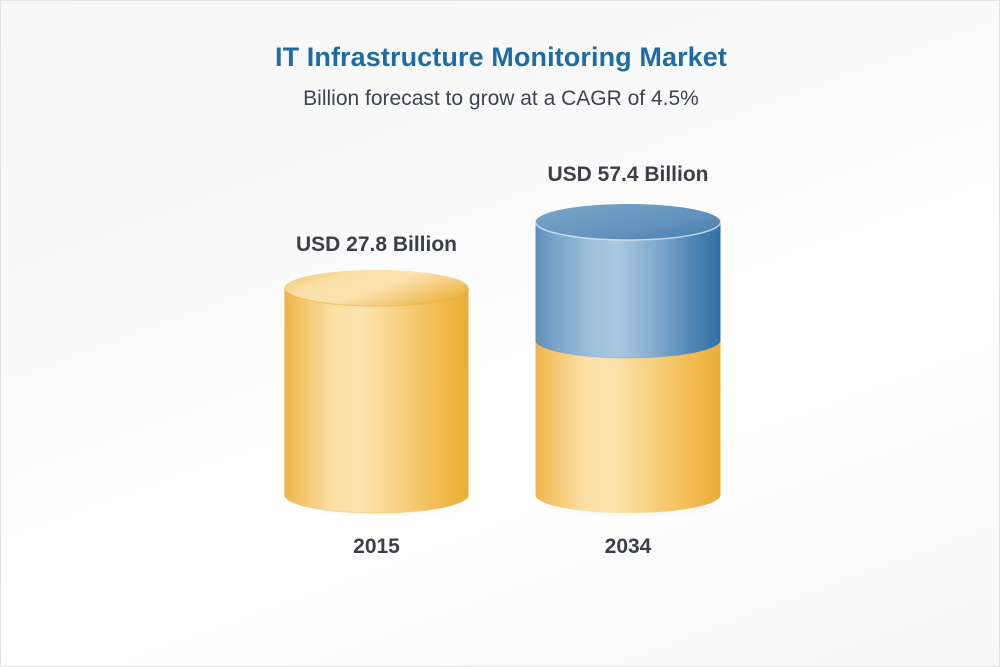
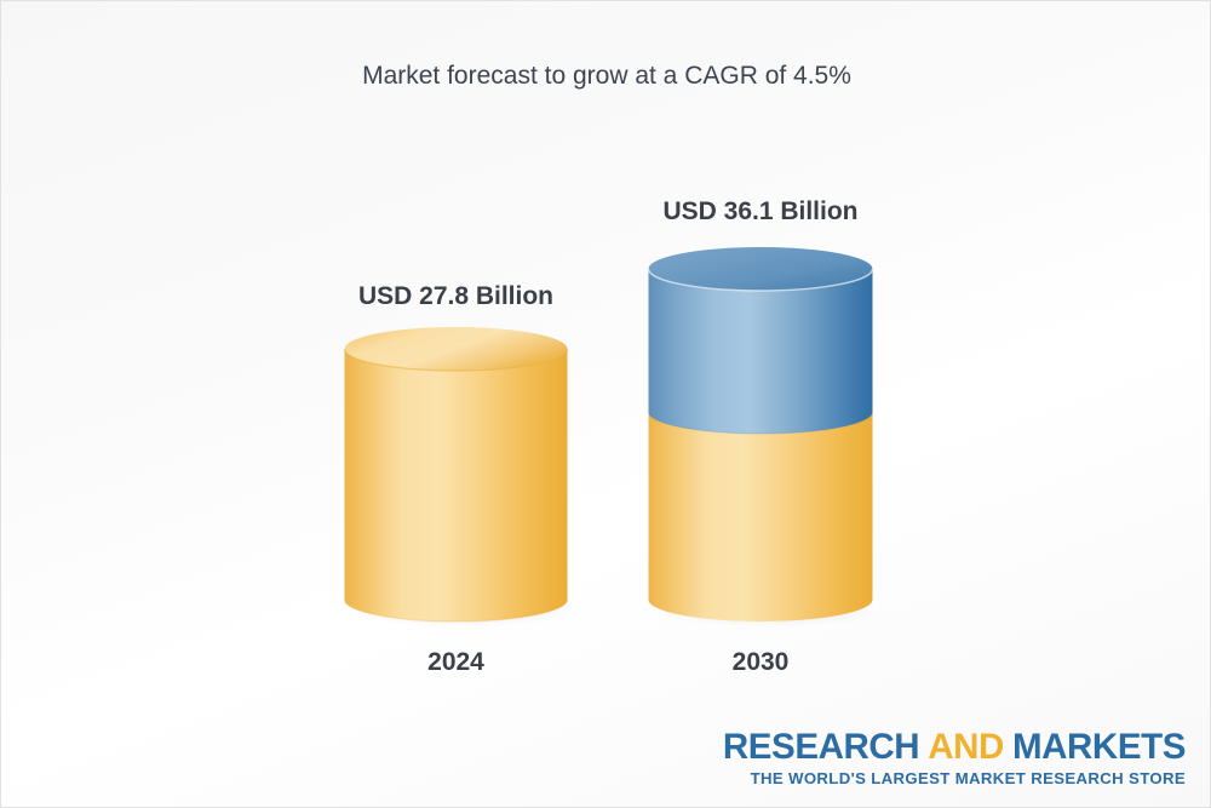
- IT Infrastructure Monitoring Market
- Billion forecast to grow at a CAGR of 4.5%
+ Market forecast to grow at a CAGR of 4.5%
  USD 27.8 Billion
- 2015
+ 2024
- USD 57.4 Billion
+ USD 36.1 Billion
- 2034
+ 2030
+ RESEARCH AND MARKETS
+ THE WORLD'S LARGEST MARKET RESEARCH STORE
